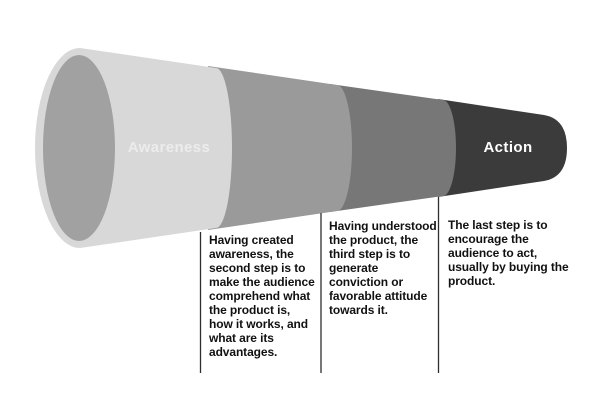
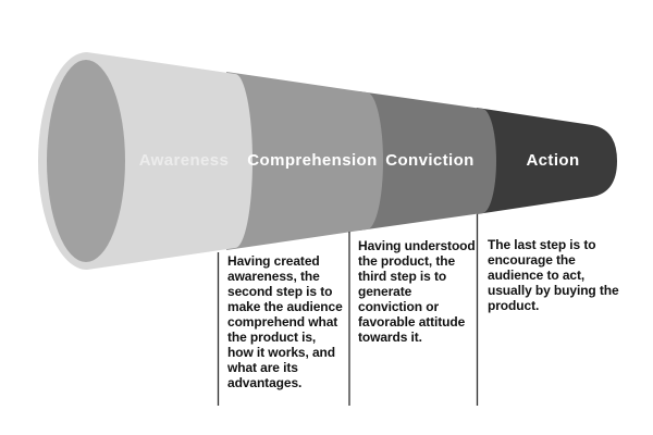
+ Comprehension
+ Conviction
  Action
  Having created
  awareness, the
  second step is to
  make the audience
  comprehend what
  the product is,
  how it works, and
  what are its
  advantages.
  Having understood
  the product, the
  third step is to
  generate
  conviction or
  favorable attitude
  towards it.
  The last step is to
  encourage the
  audience to act,
  usually by buying the
  product.
